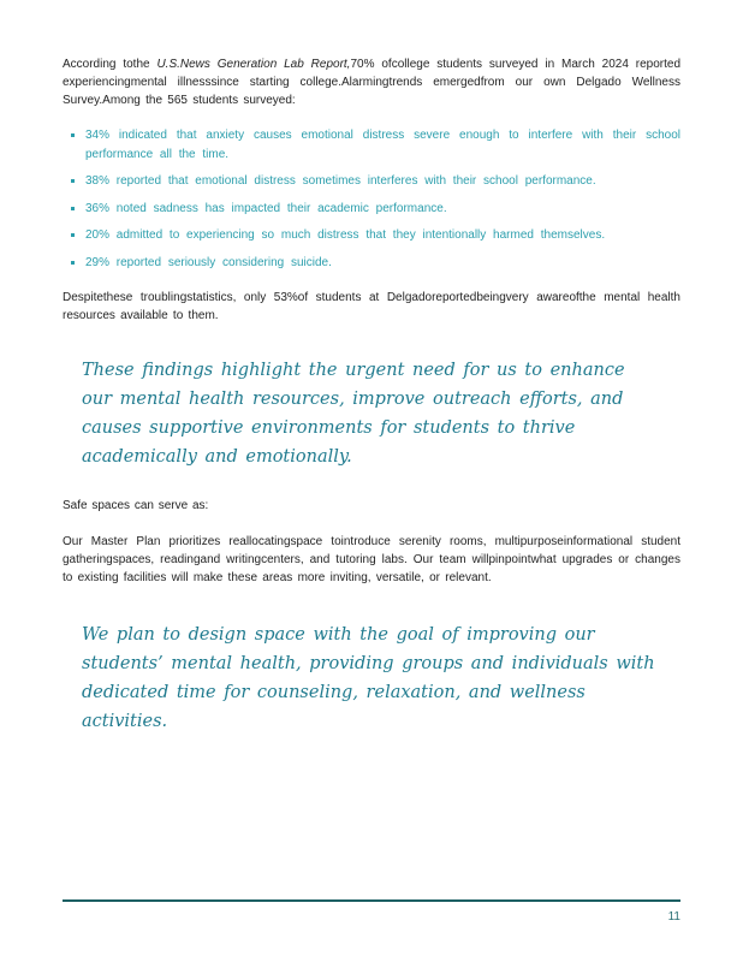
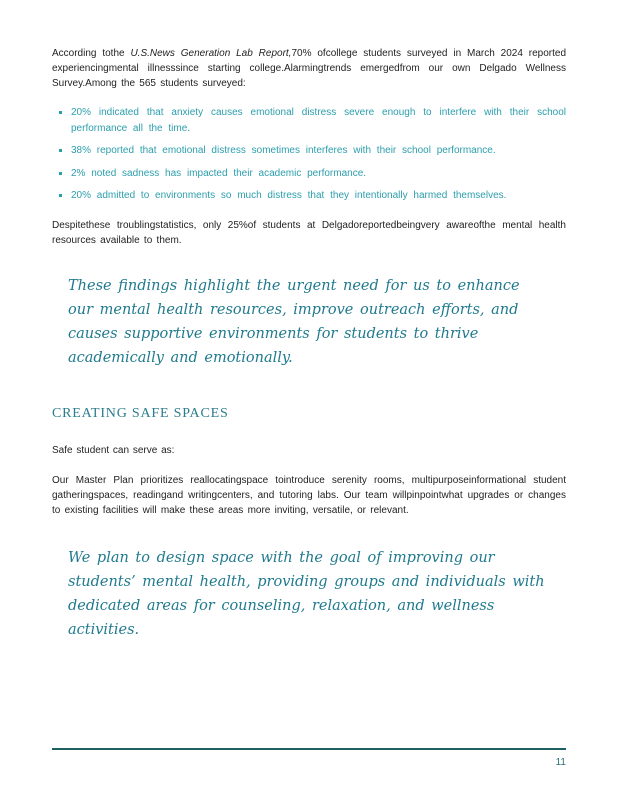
  According tothe U.S.News Generation Lab Report,70% ofcollege students surveyed in March 2024 reported experiencingmental illnesssince starting college.Alarmingtrends emergedfrom our own Delgado Wellness Survey.Among the 565 students surveyed:
- 34% indicated that anxiety causes emotional distress severe enough to interfere with their school performance all the time.
+ 20% indicated that anxiety causes emotional distress severe enough to interfere with their school performance all the time.
  38% reported that emotional distress sometimes interferes with their school performance.
- 36% noted sadness has impacted their academic performance.
+ 2% noted sadness has impacted their academic performance.
- 20% admitted to experiencing so much distress that they intentionally harmed themselves.
+ 20% admitted to environments so much distress that they intentionally harmed themselves.
- 29% reported seriously considering suicide.
- Despitethese troublingstatistics, only 53%of students at Delgadoreportedbeingvery awareofthe mental health resources available to them.
+ Despitethese troublingstatistics, only 25%of students at Delgadoreportedbeingvery awareofthe mental health resources available to them.
  These findings highlight the urgent need for us to enhance our mental health resources, improve outreach efforts, and causes supportive environments for students to thrive academically and emotionally.
+ CREATING SAFE SPACES
- Safe spaces can serve as:
+ Safe student can serve as:
  Our Master Plan prioritizes reallocatingspace tointroduce serenity rooms, multipurposeinformational student gatheringspaces, readingand writingcenters, and tutoring labs. Our team willpinpointwhat upgrades or changes to existing facilities will make these areas more inviting, versatile, or relevant.
- We plan to design space with the goal of improving our students’ mental health, providing groups and individuals with dedicated time for counseling, relaxation, and wellness activities.
+ We plan to design space with the goal of improving our students’ mental health, providing groups and individuals with dedicated areas for counseling, relaxation, and wellness activities.
  11
